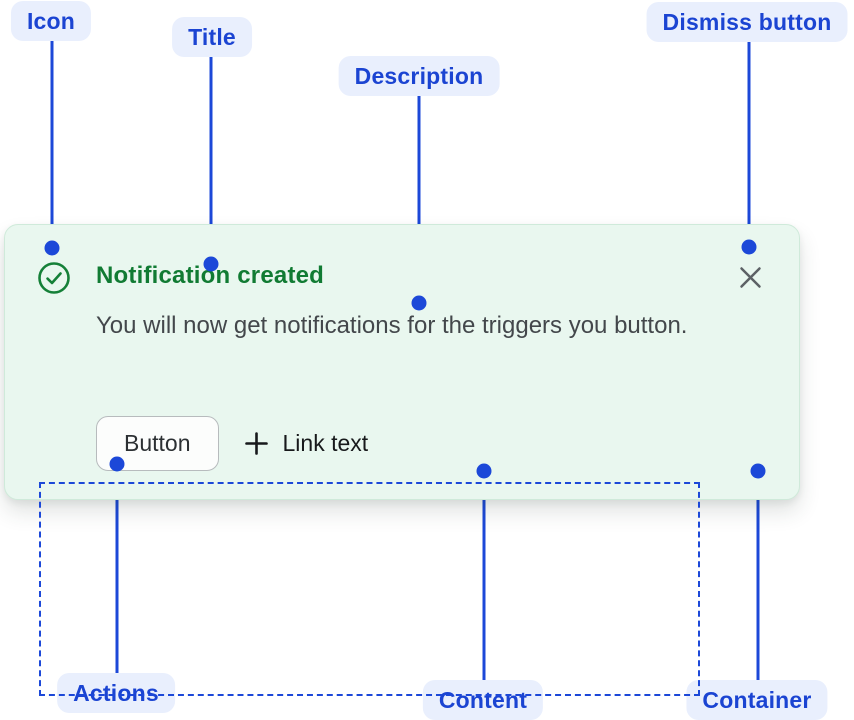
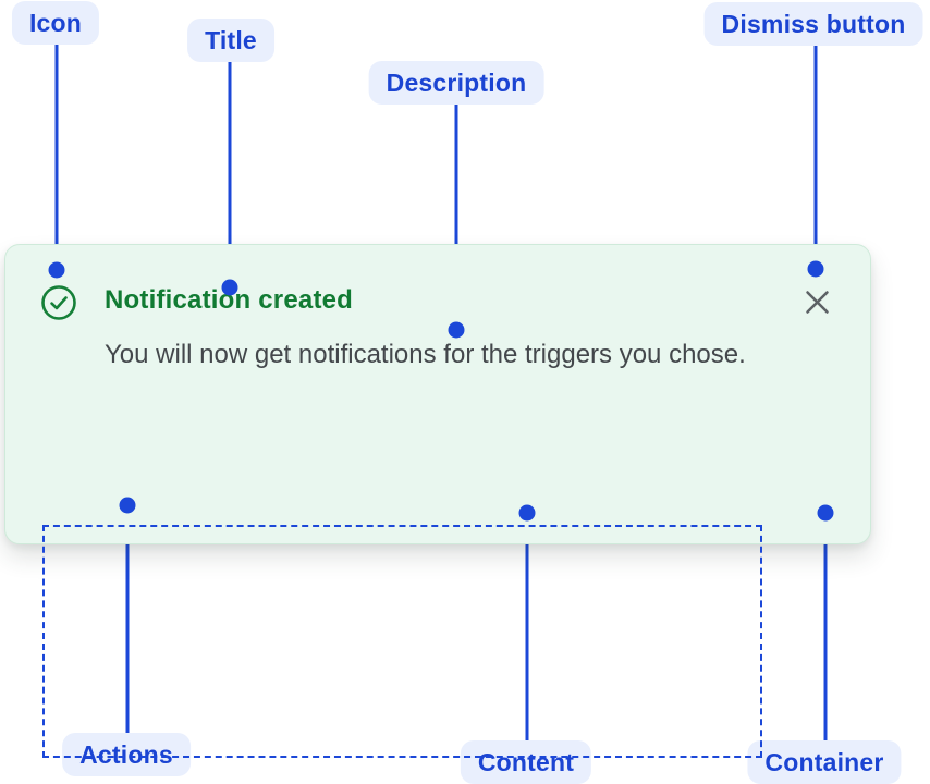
  Notification created
- You will now get notifications for the triggers you button.
+ You will now get notifications for the triggers you chose.
- Button
- Link text
  Icon
  Title
  Description
  Dismiss button
  Actions
  Content
  Container
